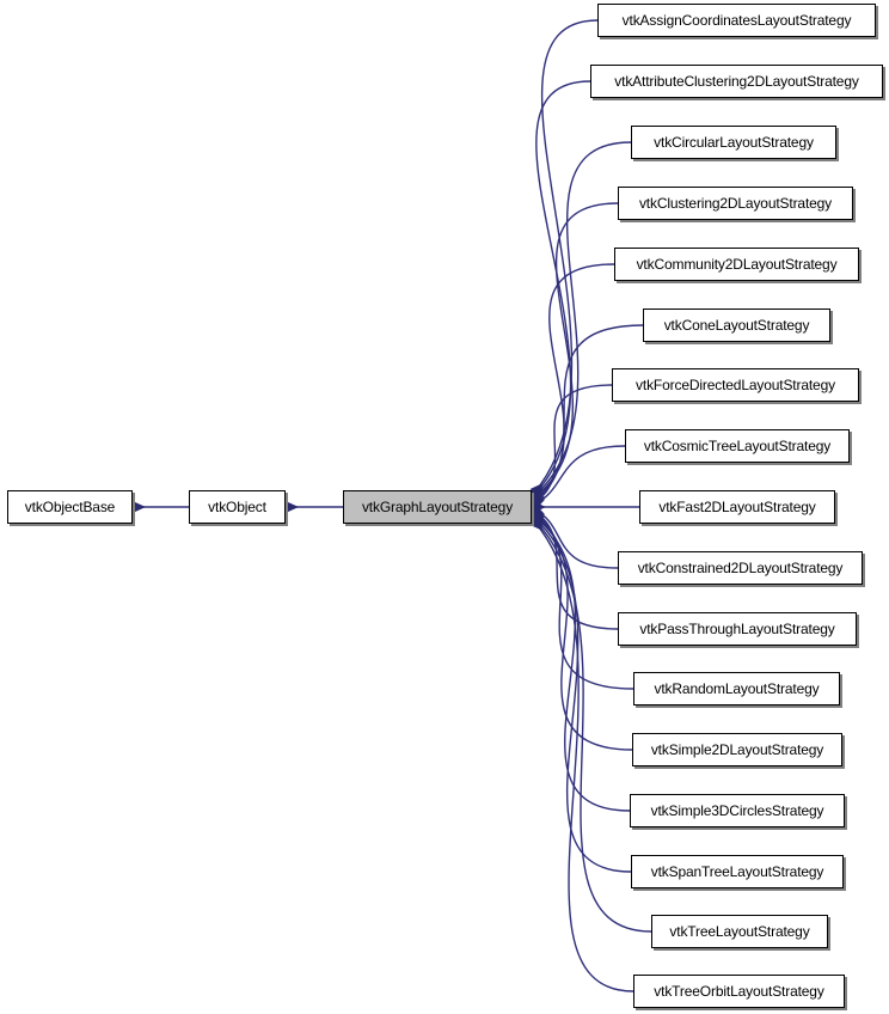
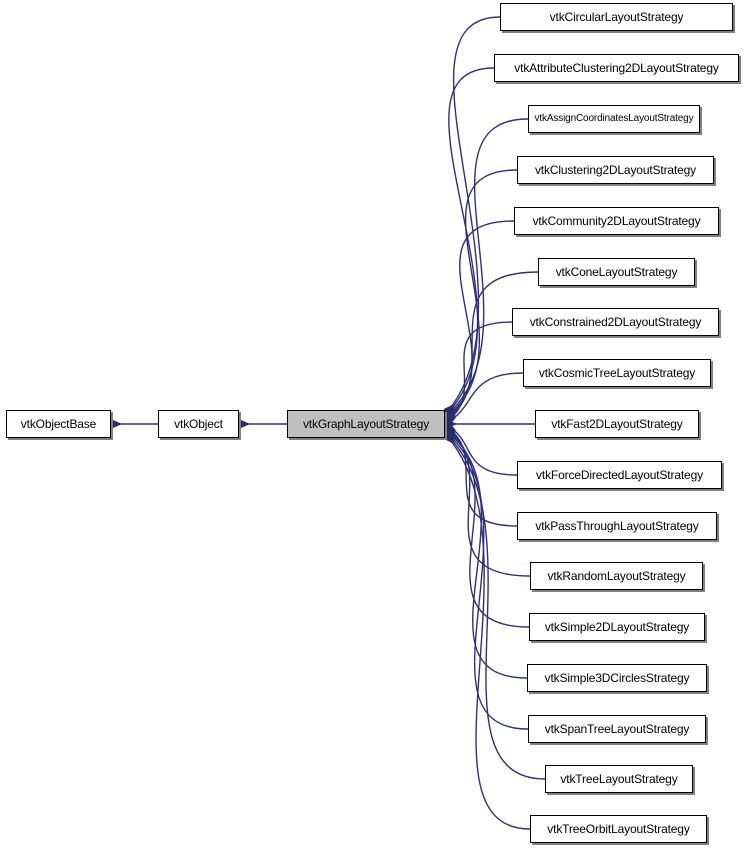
  vtkObjectBase
  vtkObject
  vtkGraphLayoutStrategy
- vtkAssignCoordinatesLayoutStrategy
+ vtkCircularLayoutStrategy
  vtkAttributeClustering2DLayoutStrategy
- vtkCircularLayoutStrategy
+ vtkAssignCoordinatesLayoutStrategy
  vtkClustering2DLayoutStrategy
  vtkCommunity2DLayoutStrategy
  vtkConeLayoutStrategy
- vtkForceDirectedLayoutStrategy
+ vtkConstrained2DLayoutStrategy
  vtkCosmicTreeLayoutStrategy
  vtkFast2DLayoutStrategy
- vtkConstrained2DLayoutStrategy
+ vtkForceDirectedLayoutStrategy
  vtkPassThroughLayoutStrategy
  vtkRandomLayoutStrategy
  vtkSimple2DLayoutStrategy
  vtkSimple3DCirclesStrategy
  vtkSpanTreeLayoutStrategy
  vtkTreeLayoutStrategy
  vtkTreeOrbitLayoutStrategy
